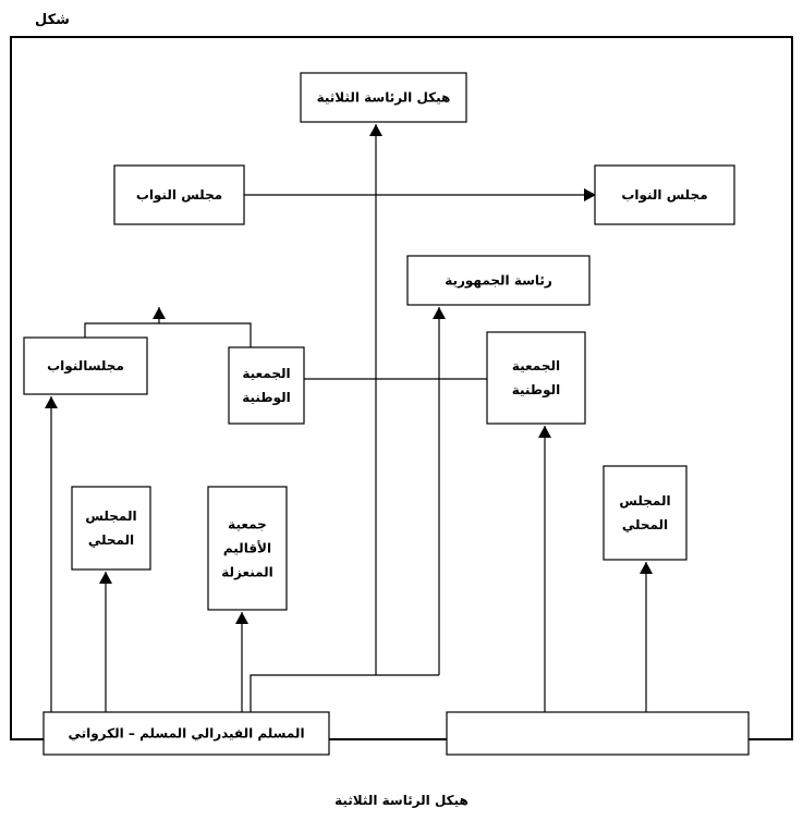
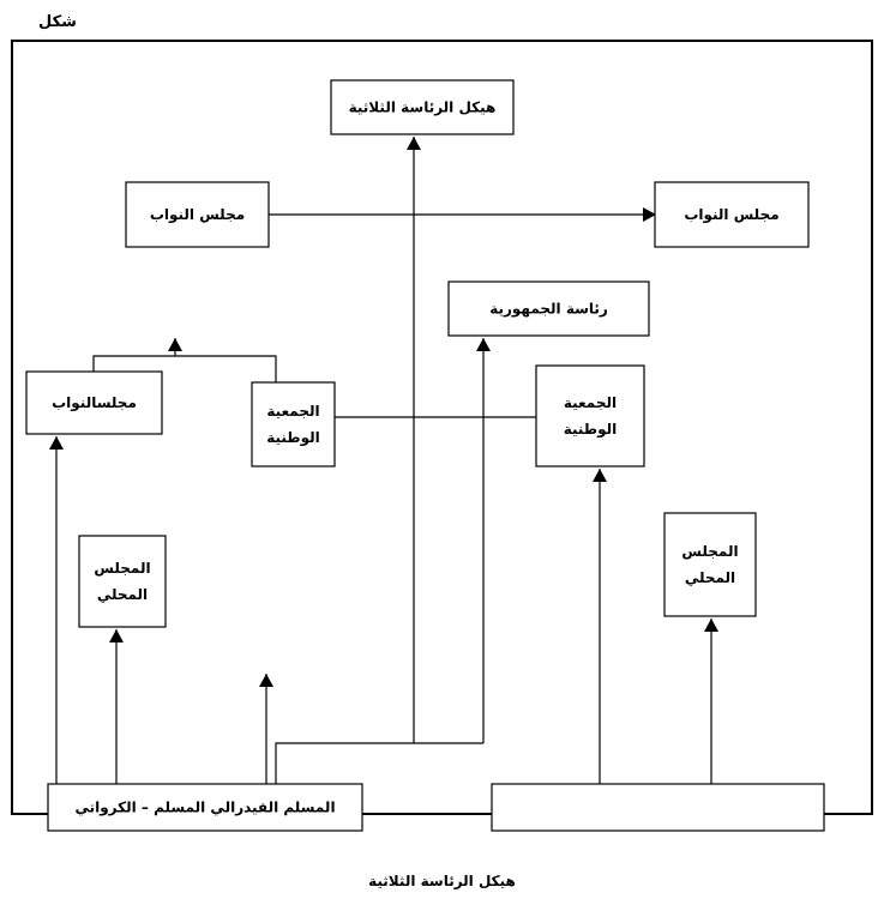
  شكل
  هيكل الرئاسة الثلاثية
  مجلس النواب
  مجلس النواب
  رئاسة الجمهورية
  مجلسالنواب
  الجمعية
  الوطنية
  الجمعية
  الوطنية
  المجلس
  المحلي
- جمعية
- الأقاليم
- المنعزلة
  المجلس
  المحلي
  المسلم الفيدرالي المسلم – الكرواتي
  هيكل الرئاسة الثلاثية
